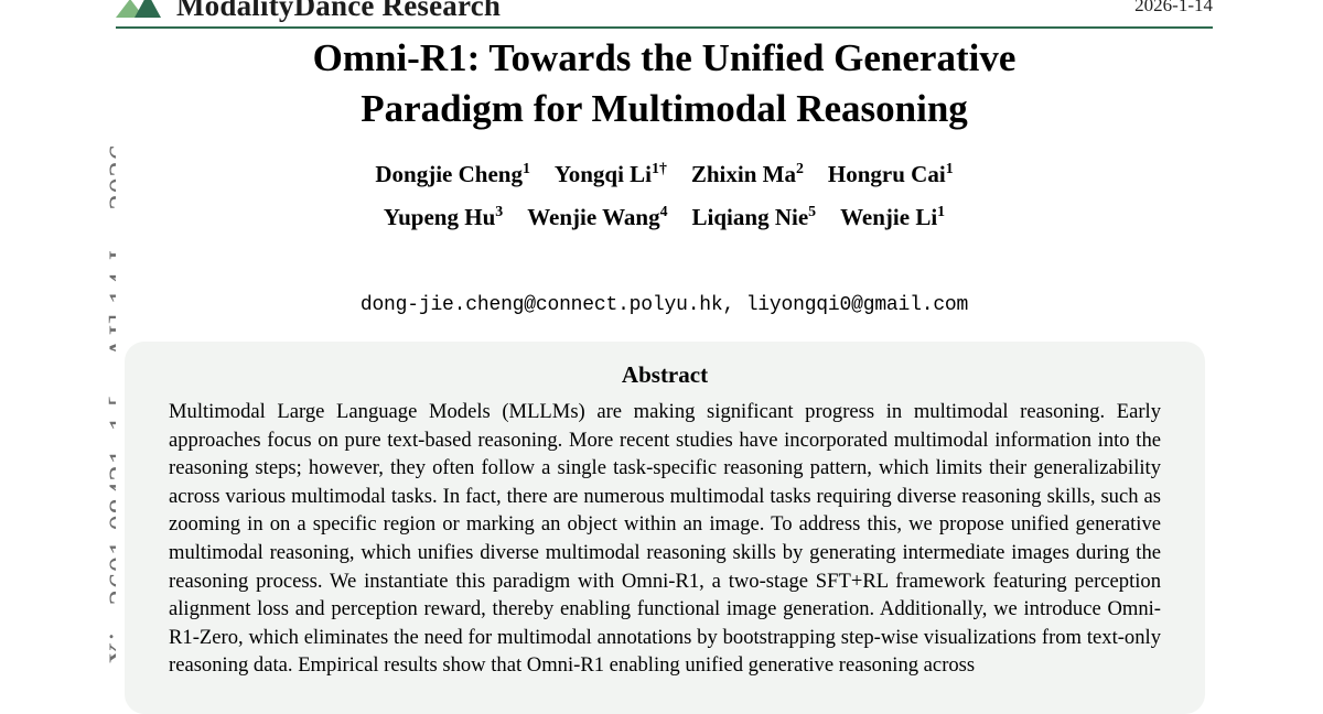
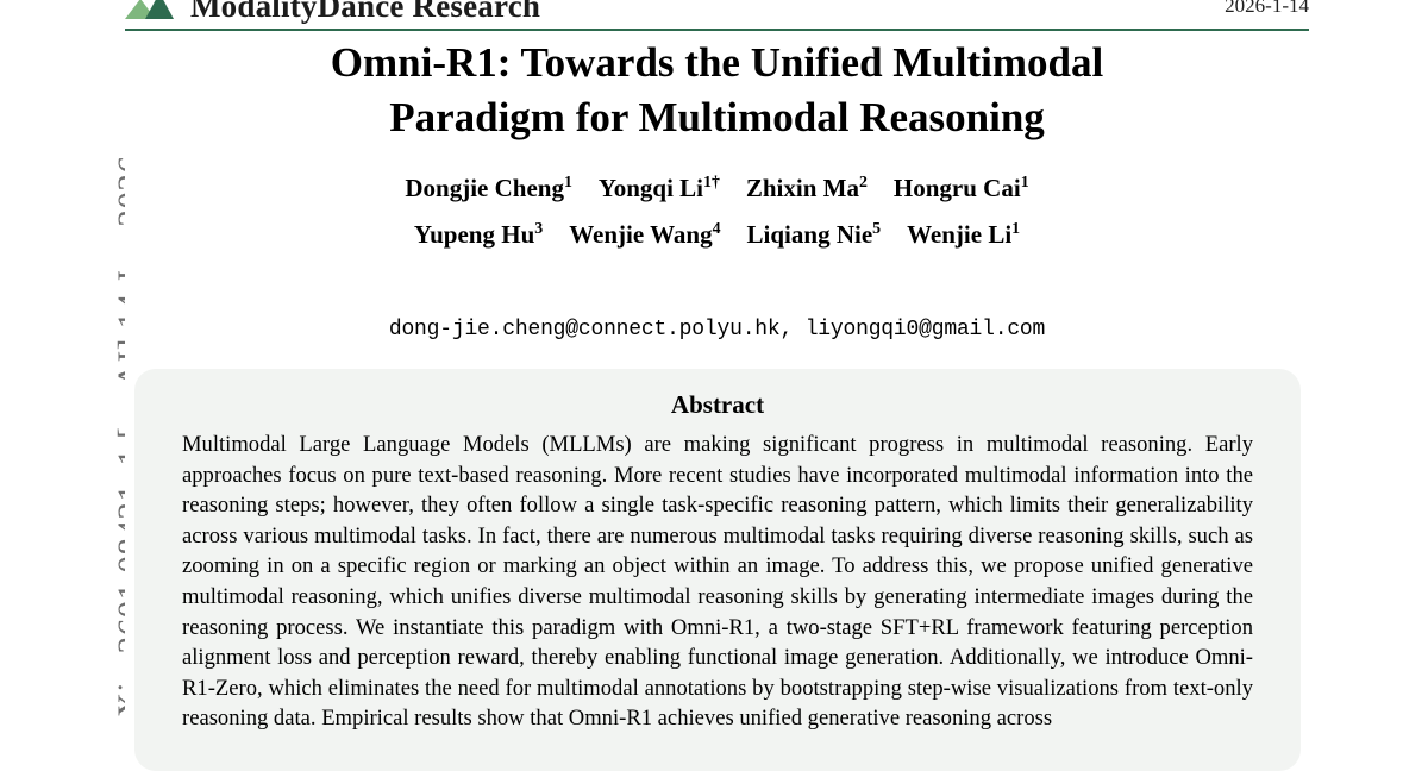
  ModalityDance Research
  2026-1-14
- Omni-R1: Towards the Unified Generative
+ Omni-R1: Towards the Unified Multimodal
  Paradigm for Multimodal Reasoning
  Dongjie Cheng1 Yongqi Li1† Zhixin Ma2 Hongru Cai1
  Yupeng Hu3 Wenjie Wang4 Liqiang Nie5 Wenjie Li1
  dong-jie.cheng@connect.polyu.hk, liyongqi0@gmail.com
  Abstract
- Multimodal Large Language Models (MLLMs) are making significant progress in multimodal reasoning. Early approaches focus on pure text-based reasoning. More recent studies have incorporated multimodal information into the reasoning steps; however, they often follow a single task-specific reasoning pattern, which limits their generalizability across various multimodal tasks. In fact, there are numerous multimodal tasks requiring diverse reasoning skills, such as zooming in on a specific region or marking an object within an image. To address this, we propose unified generative multimodal reasoning, which unifies diverse multimodal reasoning skills by generating intermediate images during the reasoning process. We instantiate this paradigm with Omni-R1, a two-stage SFT+RL framework featuring perception alignment loss and perception reward, thereby enabling functional image generation. Additionally, we introduce Omni-R1-Zero, which eliminates the need for multimodal annotations by bootstrapping step-wise visualizations from text-only reasoning data. Empirical results show that Omni-R1 enabling unified generative reasoning across
+ Multimodal Large Language Models (MLLMs) are making significant progress in multimodal reasoning. Early approaches focus on pure text-based reasoning. More recent studies have incorporated multimodal information into the reasoning steps; however, they often follow a single task-specific reasoning pattern, which limits their generalizability across various multimodal tasks. In fact, there are numerous multimodal tasks requiring diverse reasoning skills, such as zooming in on a specific region or marking an object within an image. To address this, we propose unified generative multimodal reasoning, which unifies diverse multimodal reasoning skills by generating intermediate images during the reasoning process. We instantiate this paradigm with Omni-R1, a two-stage SFT+RL framework featuring perception alignment loss and perception reward, thereby enabling functional image generation. Additionally, we introduce Omni-R1-Zero, which eliminates the need for multimodal annotations by bootstrapping step-wise visualizations from text-only reasoning data. Empirical results show that Omni-R1 achieves unified generative reasoning across
